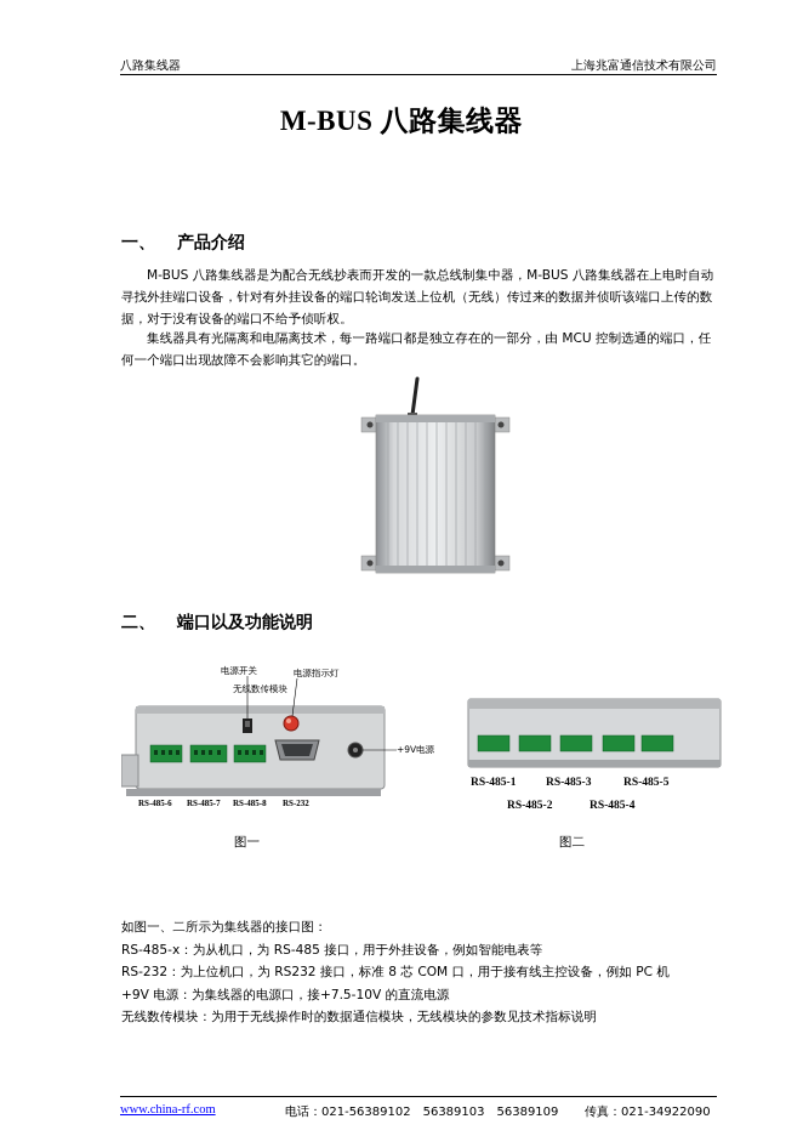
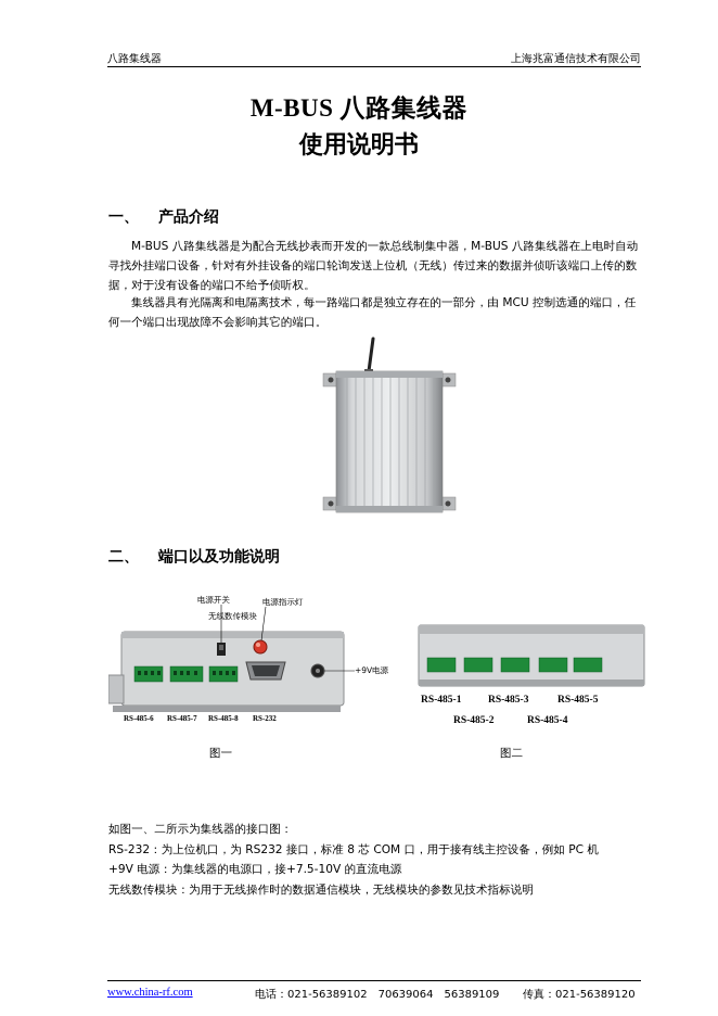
  八路集线器
  上海兆富通信技术有限公司
  M-BUS 八路集线器
+ 使用说明书
  一、 产品介绍
  M-BUS 八路集线器是为配合无线抄表而开发的一款总线制集中器，M-BUS 八路集线器在上电时自动寻找外挂端口设备，针对有外挂设备的端口轮询发送上位机（无线）传过来的数据并侦听该端口上传的数据，对于没有设备的端口不给予侦听权。
  集线器具有光隔离和电隔离技术，每一路端口都是独立存在的一部分，由 MCU 控制选通的端口，任何一个端口出现故障不会影响其它的端口。
  二、 端口以及功能说明
  电源开关
  电源指示灯
  无线数传模块
  +9V电源
  RS-485-6
  RS-485-7
  RS-485-8
  RS-232
  图一
  RS-485-1
  RS-485-3
  RS-485-5
  RS-485-2
  RS-485-4
  图二
  如图一、二所示为集线器的接口图：
- RS-485-x：为从机口，为 RS-485 接口，用于外挂设备，例如智能电表等
  RS-232：为上位机口，为 RS232 接口，标准 8 芯 COM 口，用于接有线主控设备，例如 PC 机
  +9V 电源：为集线器的电源口，接+7.5-10V 的直流电源
  无线数传模块：为用于无线操作时的数据通信模块，无线模块的参数见技术指标说明
  www.china-rf.com
- 电话：021-56389102 56389103 56389109
+ 电话：021-56389102 70639064 56389109
- 传真：021-34922090
+ 传真：021-56389120
